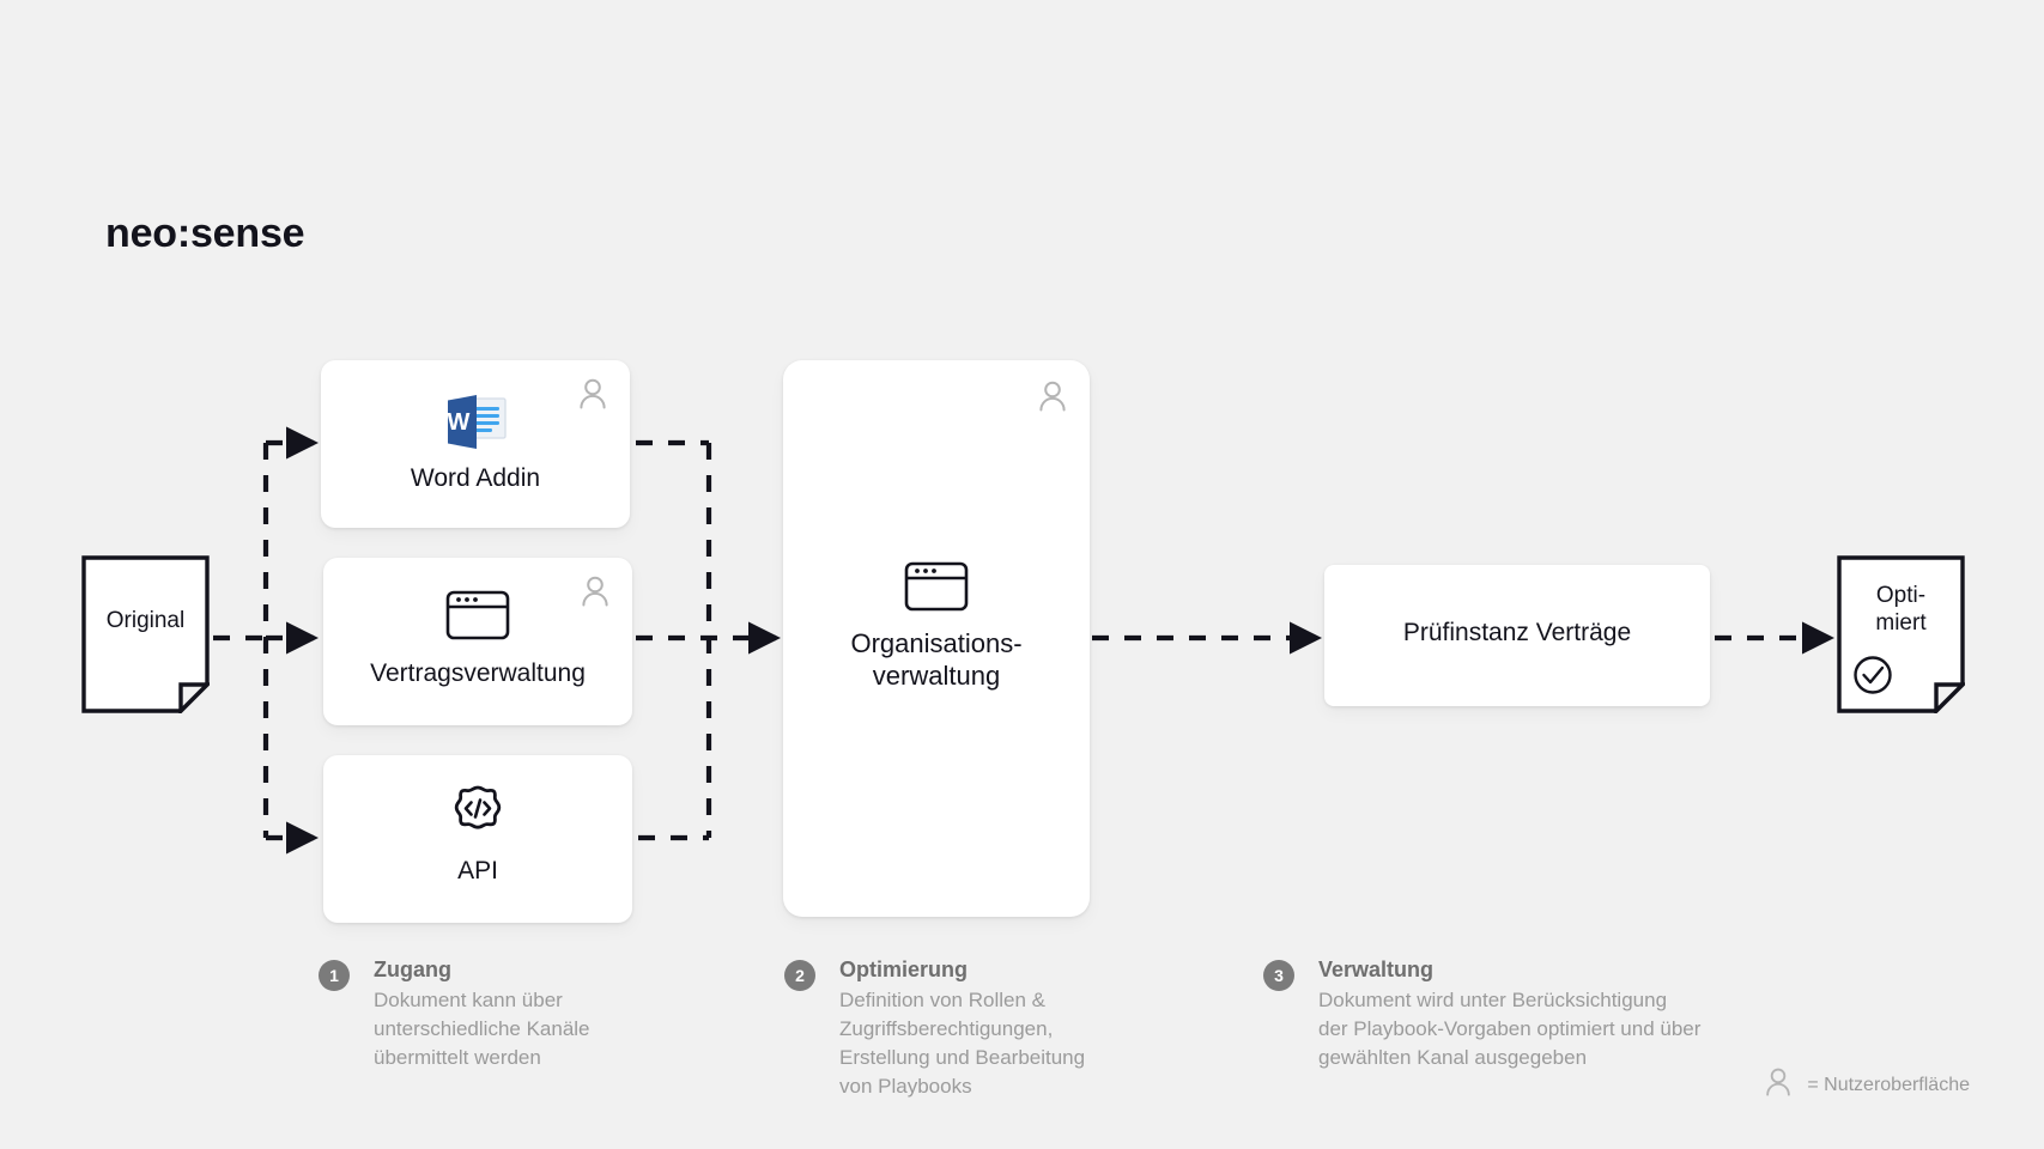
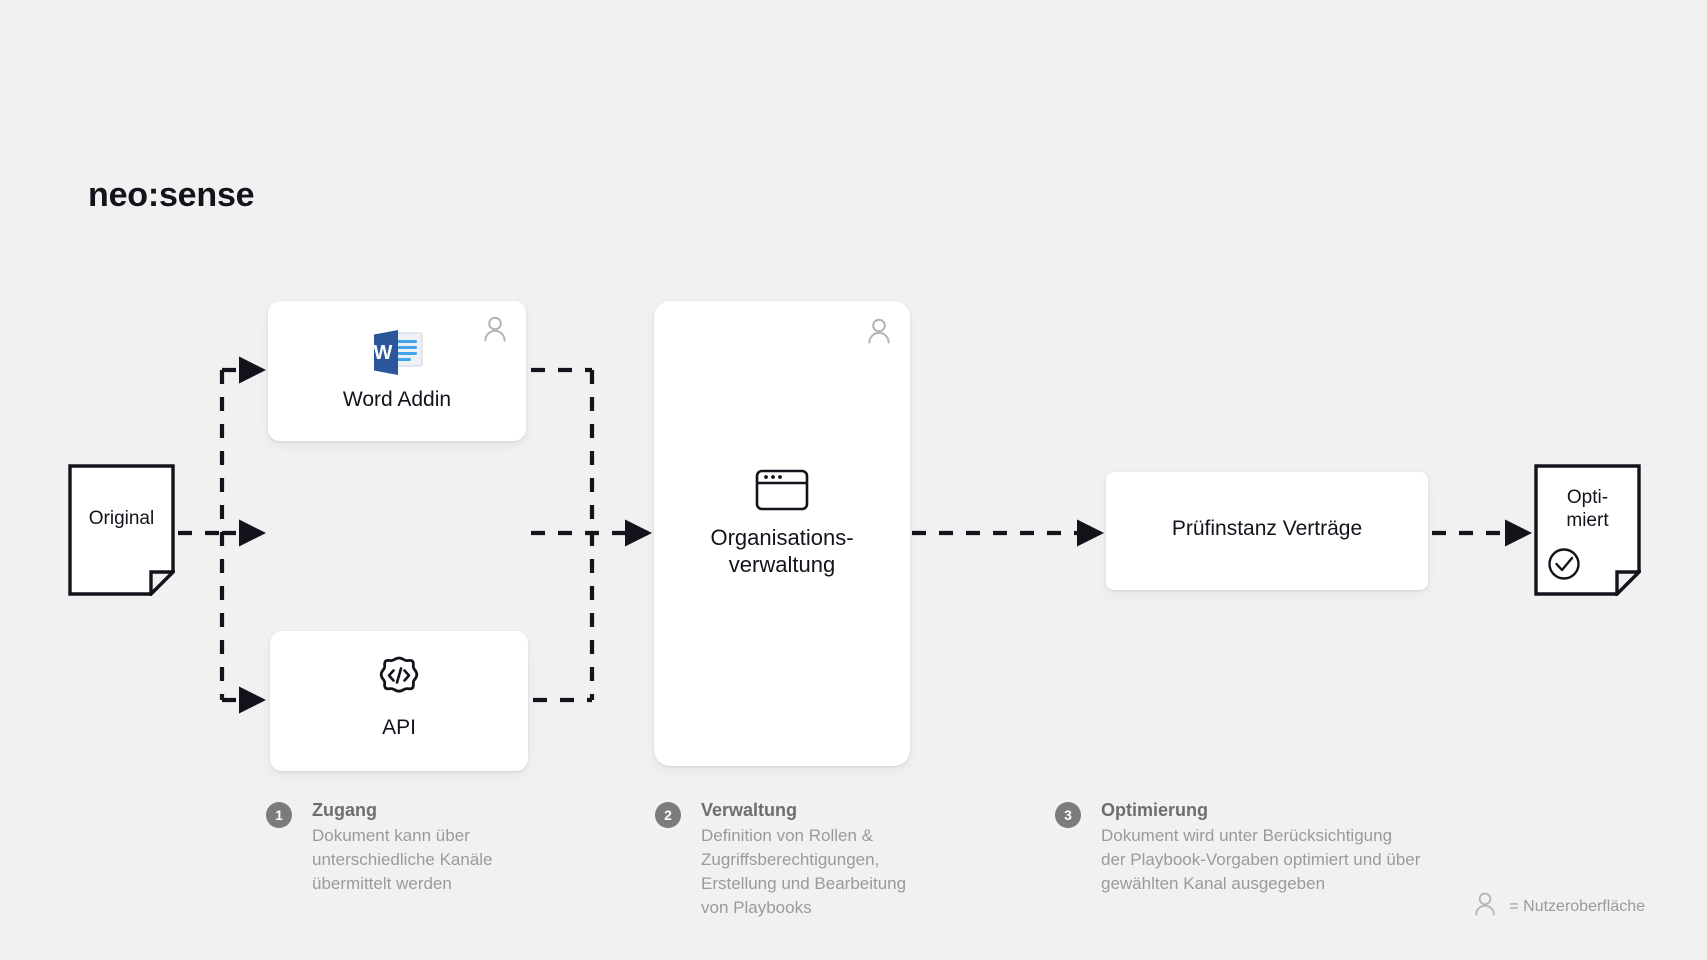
  neo:sense
  Original
  W
  Word Addin
- Vertragsverwaltung
  API
  Organisations-
  verwaltung
  Prüfinstanz Verträge
  Opti-
  miert
  1
  Zugang
  Dokument kann über
  unterschiedliche Kanäle
  übermittelt werden
  2
- Optimierung
+ Verwaltung
  Definition von Rollen &
  Zugriffsberechtigungen,
  Erstellung und Bearbeitung
  von Playbooks
  3
- Verwaltung
+ Optimierung
  Dokument wird unter Berücksichtigung
  der Playbook-Vorgaben optimiert und über
  gewählten Kanal ausgegeben
  = Nutzeroberfläche
